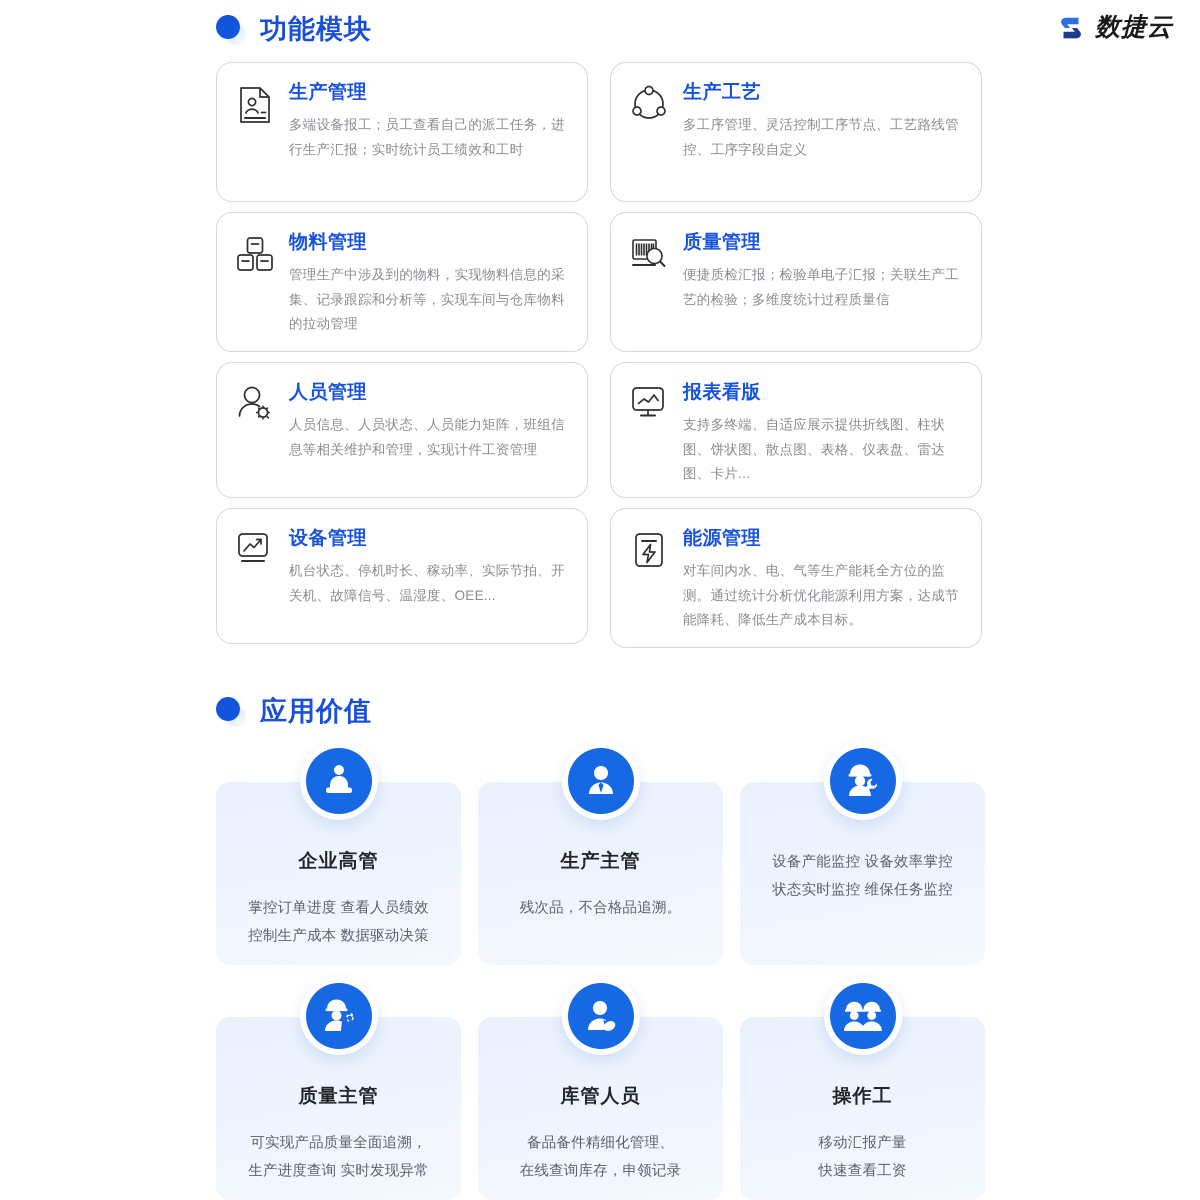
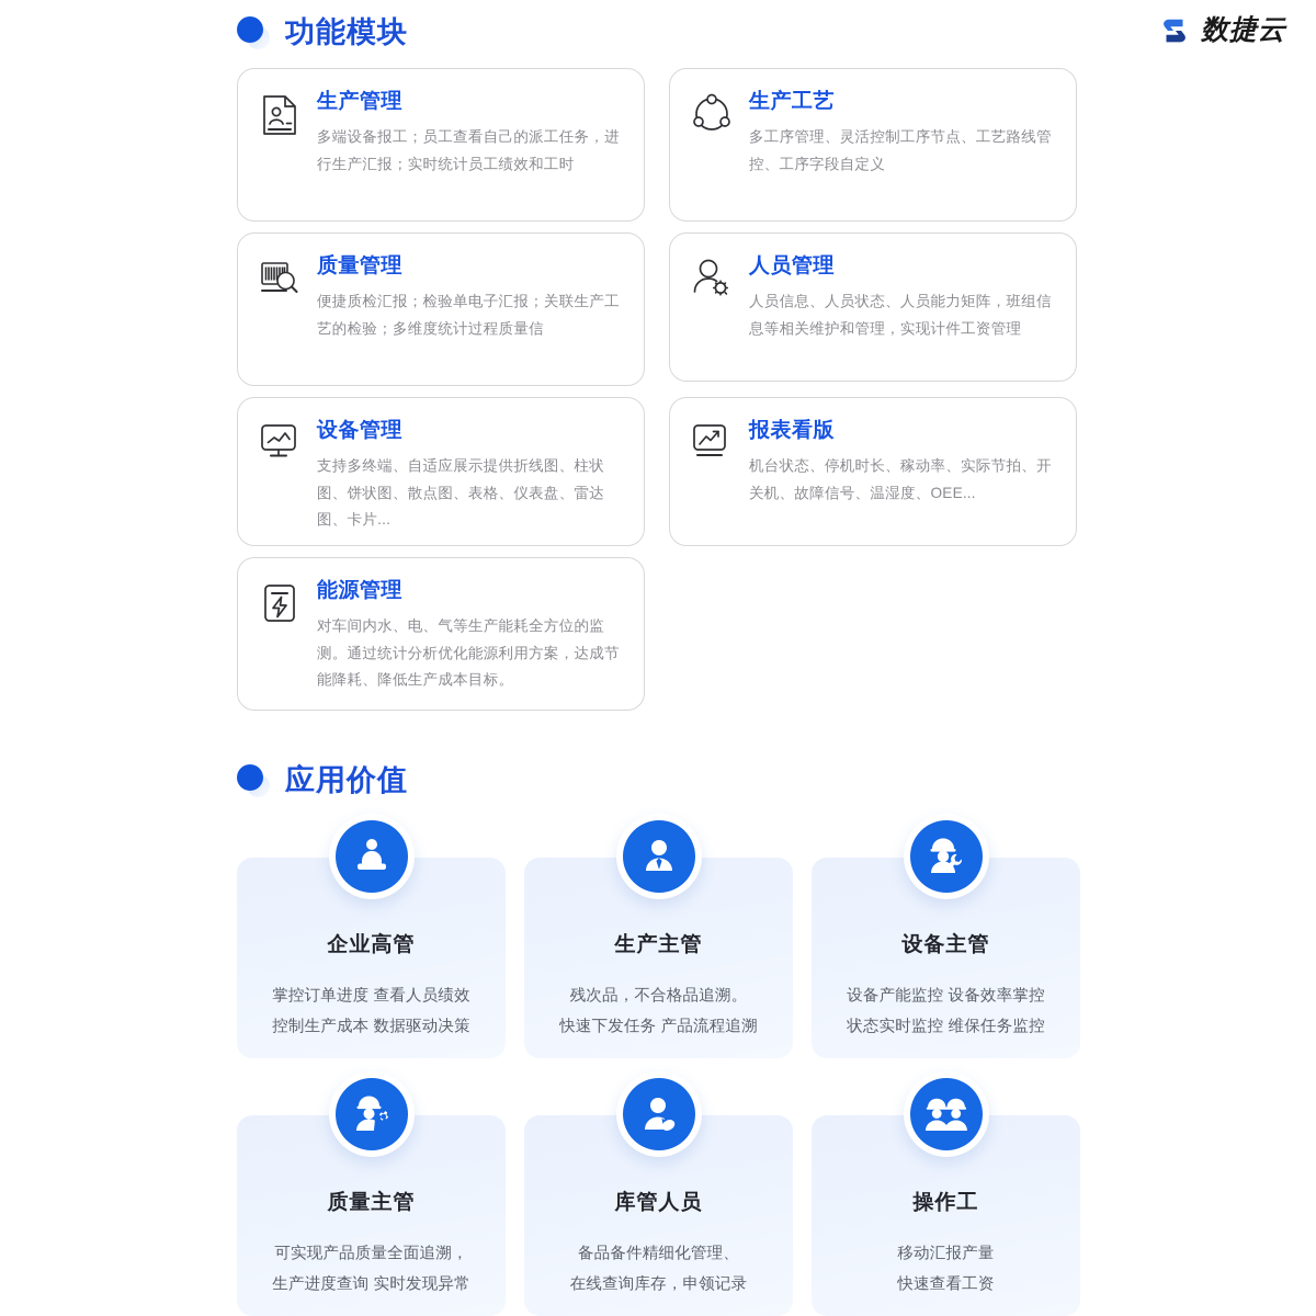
  功能模块
  数捷云
  生产管理
  多端设备报工；员工查看自己的派工任务，进行生产汇报；实时统计员工绩效和工时
  生产工艺
  多工序管理、灵活控制工序节点、工艺路线管控、工序字段自定义
- 物料管理
- 管理生产中涉及到的物料，实现物料信息的采集、记录跟踪和分析等，实现车间与仓库物料的拉动管理
  质量管理
  便捷质检汇报；检验单电子汇报；关联生产工艺的检验；多维度统计过程质量信
  人员管理
  人员信息、人员状态、人员能力矩阵，班组信息等相关维护和管理，实现计件工资管理
- 报表看版
+ 设备管理
  支持多终端、自适应展示提供折线图、柱状图、饼状图、散点图、表格、仪表盘、雷达图、卡片...
- 设备管理
+ 报表看版
  机台状态、停机时长、稼动率、实际节拍、开关机、故障信号、温湿度、OEE...
  能源管理
  对车间内水、电、气等生产能耗全方位的监测。通过统计分析优化能源利用方案，达成节能降耗、降低生产成本目标。
  应用价值
  企业高管
  掌控订单进度 查看人员绩效
  控制生产成本 数据驱动决策
  生产主管
  残次品，不合格品追溯。
+ 快速下发任务 产品流程追溯
+ 设备主管
  设备产能监控 设备效率掌控
  状态实时监控 维保任务监控
  质量主管
  可实现产品质量全面追溯，
  生产进度查询 实时发现异常
  库管人员
  备品备件精细化管理、
  在线查询库存，申领记录
  操作工
  移动汇报产量
  快速查看工资
